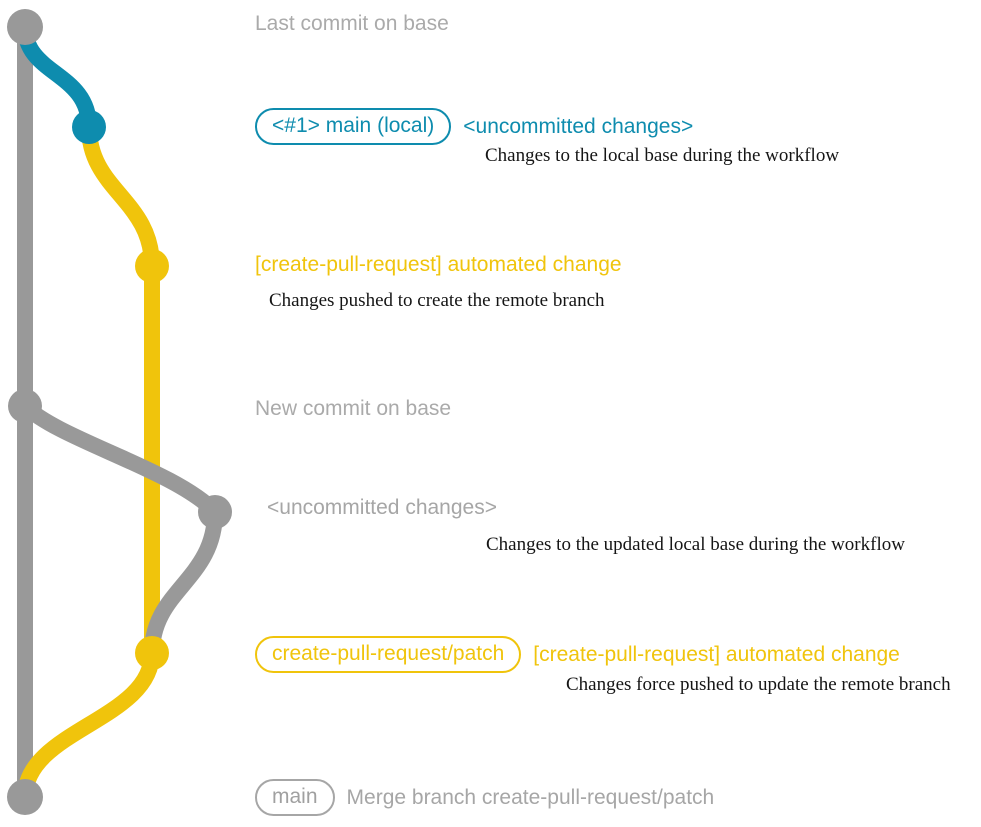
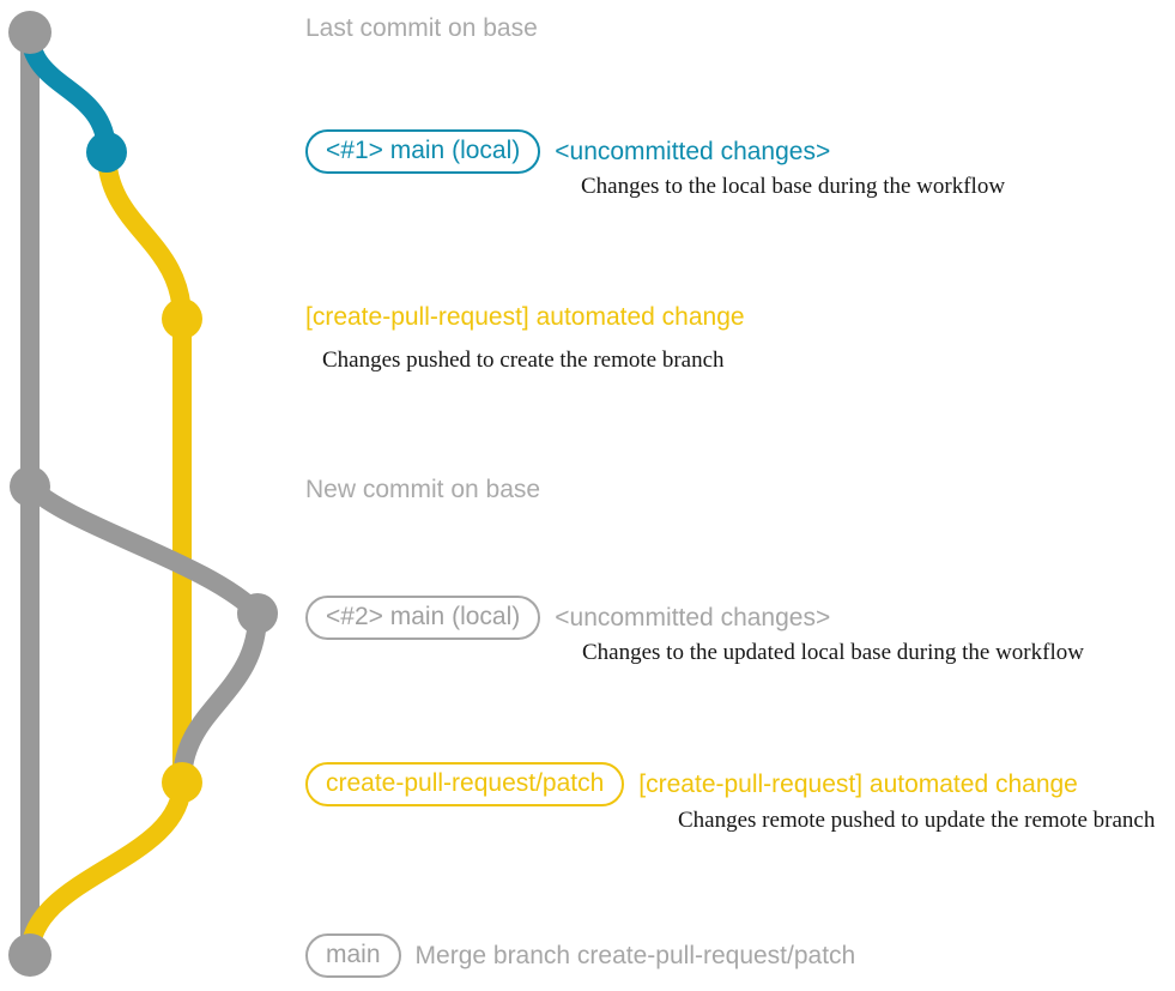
  Last commit on base
  <#1> main (local)
  <uncommitted changes>
  Changes to the local base during the workflow
  [create-pull-request] automated change
  Changes pushed to create the remote branch
  New commit on base
+ <#2> main (local)
  <uncommitted changes>
  Changes to the updated local base during the workflow
  create-pull-request/patch
  [create-pull-request] automated change
- Changes force pushed to update the remote branch
+ Changes remote pushed to update the remote branch
  main
  Merge branch create-pull-request/patch
